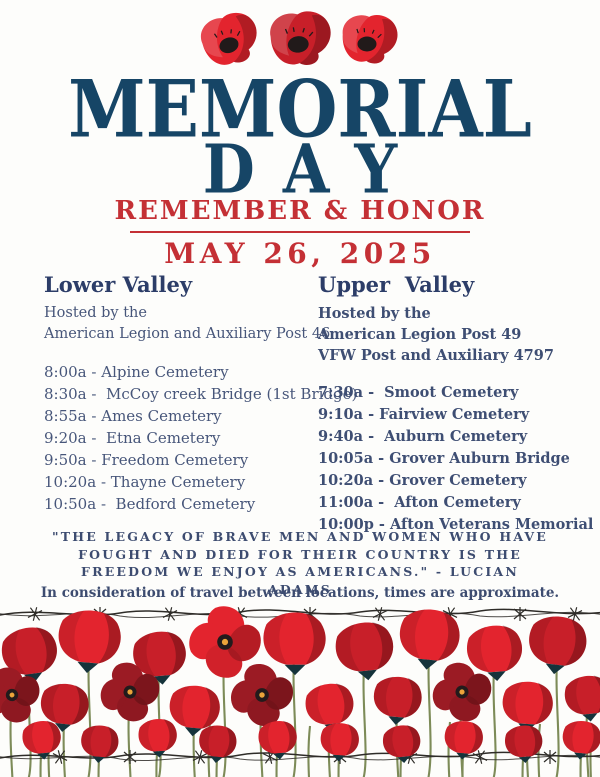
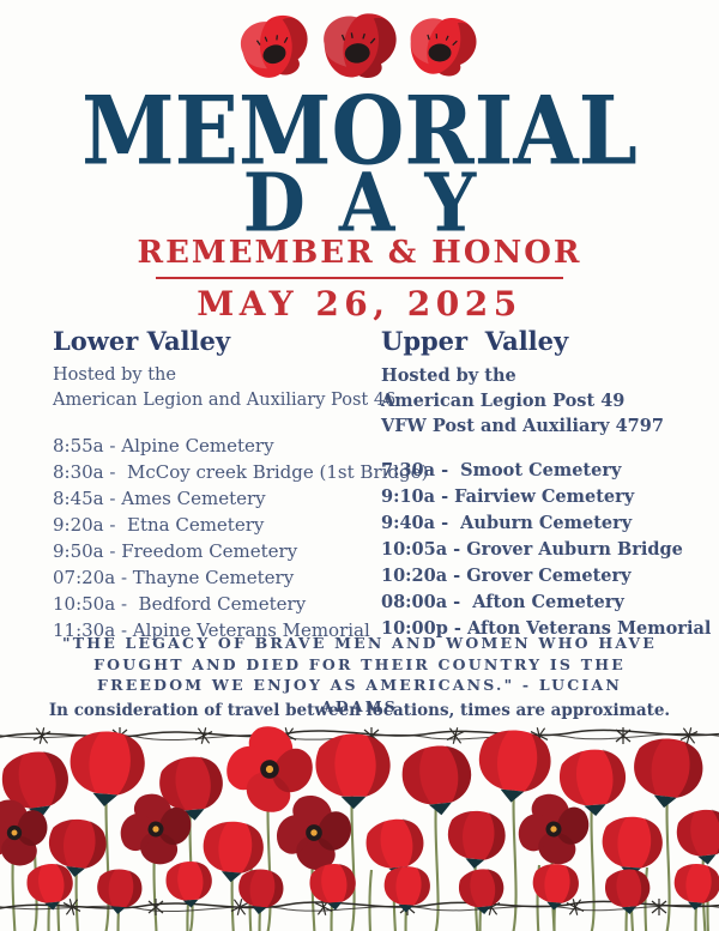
  MEMORIAL
  DAY
  REMEMBER & HONOR
  MAY 26, 2025
  Lower Valley
  Hosted by the
  American Legion and Auxiliary Post 4
- 8:00a - Alpine Cemetery
+ 8:55a - Alpine Cemetery
  8:30a - McCoy creek Bridge (1st Br
- 8:55a - Ames Cemetery
+ 8:45a - Ames Cemetery
  9:20a - Etna Cemetery
  9:50a - Freedom Cemetery
- 10:20a - Thayne Cemetery
+ 07:20a - Thayne Cemetery
  10:50a - Bedford Cemetery
+ 11:30a - Alpine Veterans Memorial
  Upper Valley
  Hosted by the
  American Legion Post 49
  VFW Post and Auxiliary 4797
  7:30a - Smoot Cemetery
  9:10a - Fairview Cemetery
  9:40a - Auburn Cemetery
  10:05a - Grover Auburn Bridge
  10:20a - Grover Cemetery
- 11:00a - Afton Cemetery
+ 08:00a - Afton Cemetery
  10:00p - Afton Veterans Memorial
  "THE LEGACY OF BRAVE MEN AND WOMEN WHO HAVE FOUGHT AND DIED FOR THEIR COUNTRY IS THE FREEDOM WE ENJOY AS AMERICANS." - LUCIAN ADAMS
  In consideration of travel between locations, times are approximate.
